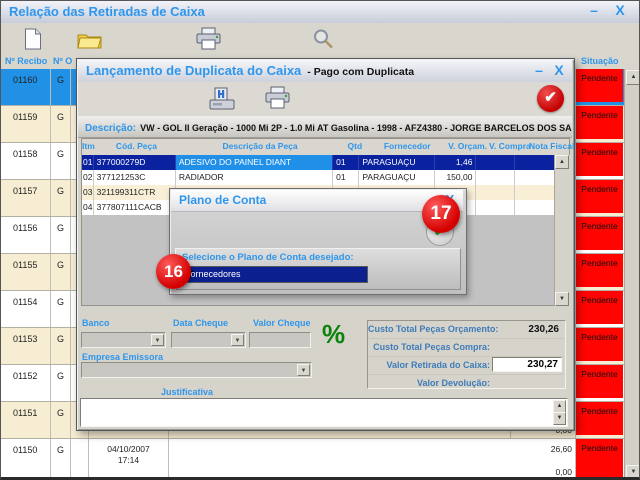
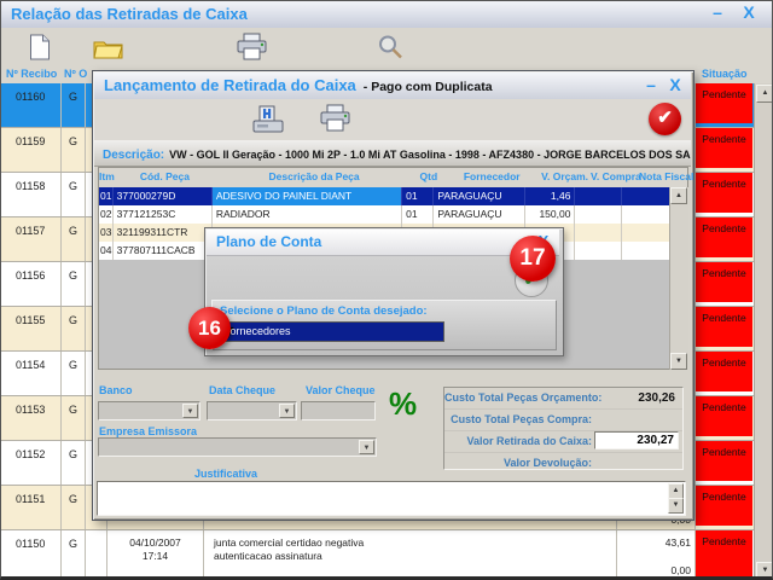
  Relação das Retiradas de Caixa
  –
  X
  Nº Recibo
  Nº O
  Situação
  01160
  G
  Pendente
  01159
  G
  Pendente
  01158
  G
  Pendente
  01157
  G
  Pendente
  01156
  G
  Pendente
  01155
  G
  Pendente
  01154
  G
  Pendente
  01153
  G
  Pendente
  01152
  G
  Pendente
  01151
  G
  Pendente
  01150
  G
  04/10/2007
  17:14
+ junta comercial certidao negativa
+ autenticacao assinatura
- 26,60
+ 43,61
  0,00
  Pendente
- Lançamento de Duplicata do Caixa - Pago com Duplicata
+ Lançamento de Retirada do Caixa - Pago com Duplicata
  –
  X
  ✔
  Descrição: VW - GOL II Geração - 1000 Mi 2P - 1.0 Mi AT Gasolina - 1998 - AFZ4380 - JORGE BARCELOS DOS SA
  Itm
  Cód. Peça
  Descrição da Peça
  Qtd
  Fornecedor
  V. Orçam.
  V. Compra
  Nota Fiscal
  01
  377000279D
  ADESIVO DO PAINEL DIANT
  01
  PARAGUAÇU
  1,46
  02
  377121253C
  RADIADOR
  01
  PARAGUAÇU
  150,00
  03
  321199311CTR
  04
  377807111CACB
  Banco
  Data Cheque
  Valor Cheque
  %
  Empresa Emissora
  Custo Total Peças Orçamento:
  230,26
  Custo Total Peças Compra:
  Valor Retirada do Caixa:
  230,27
  Valor Devolução:
  Justificativa
  Plano de Conta
  elecione o Plano de Conta desejado:
  ornecedores
  16
  17
